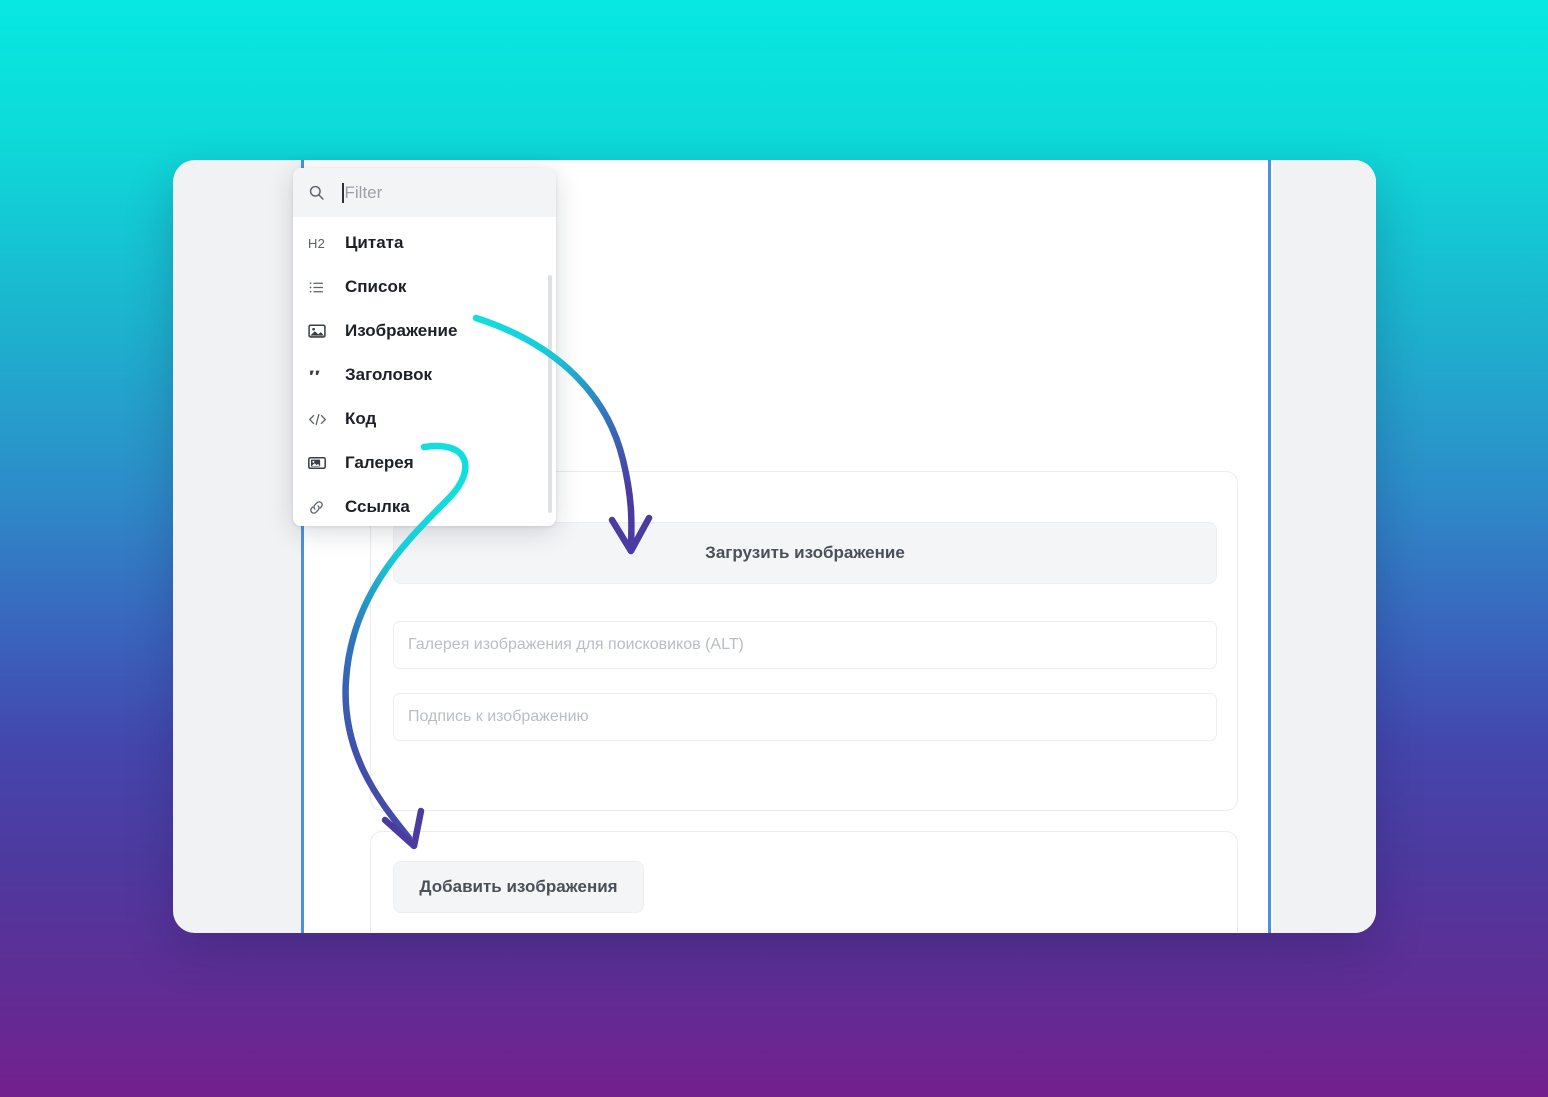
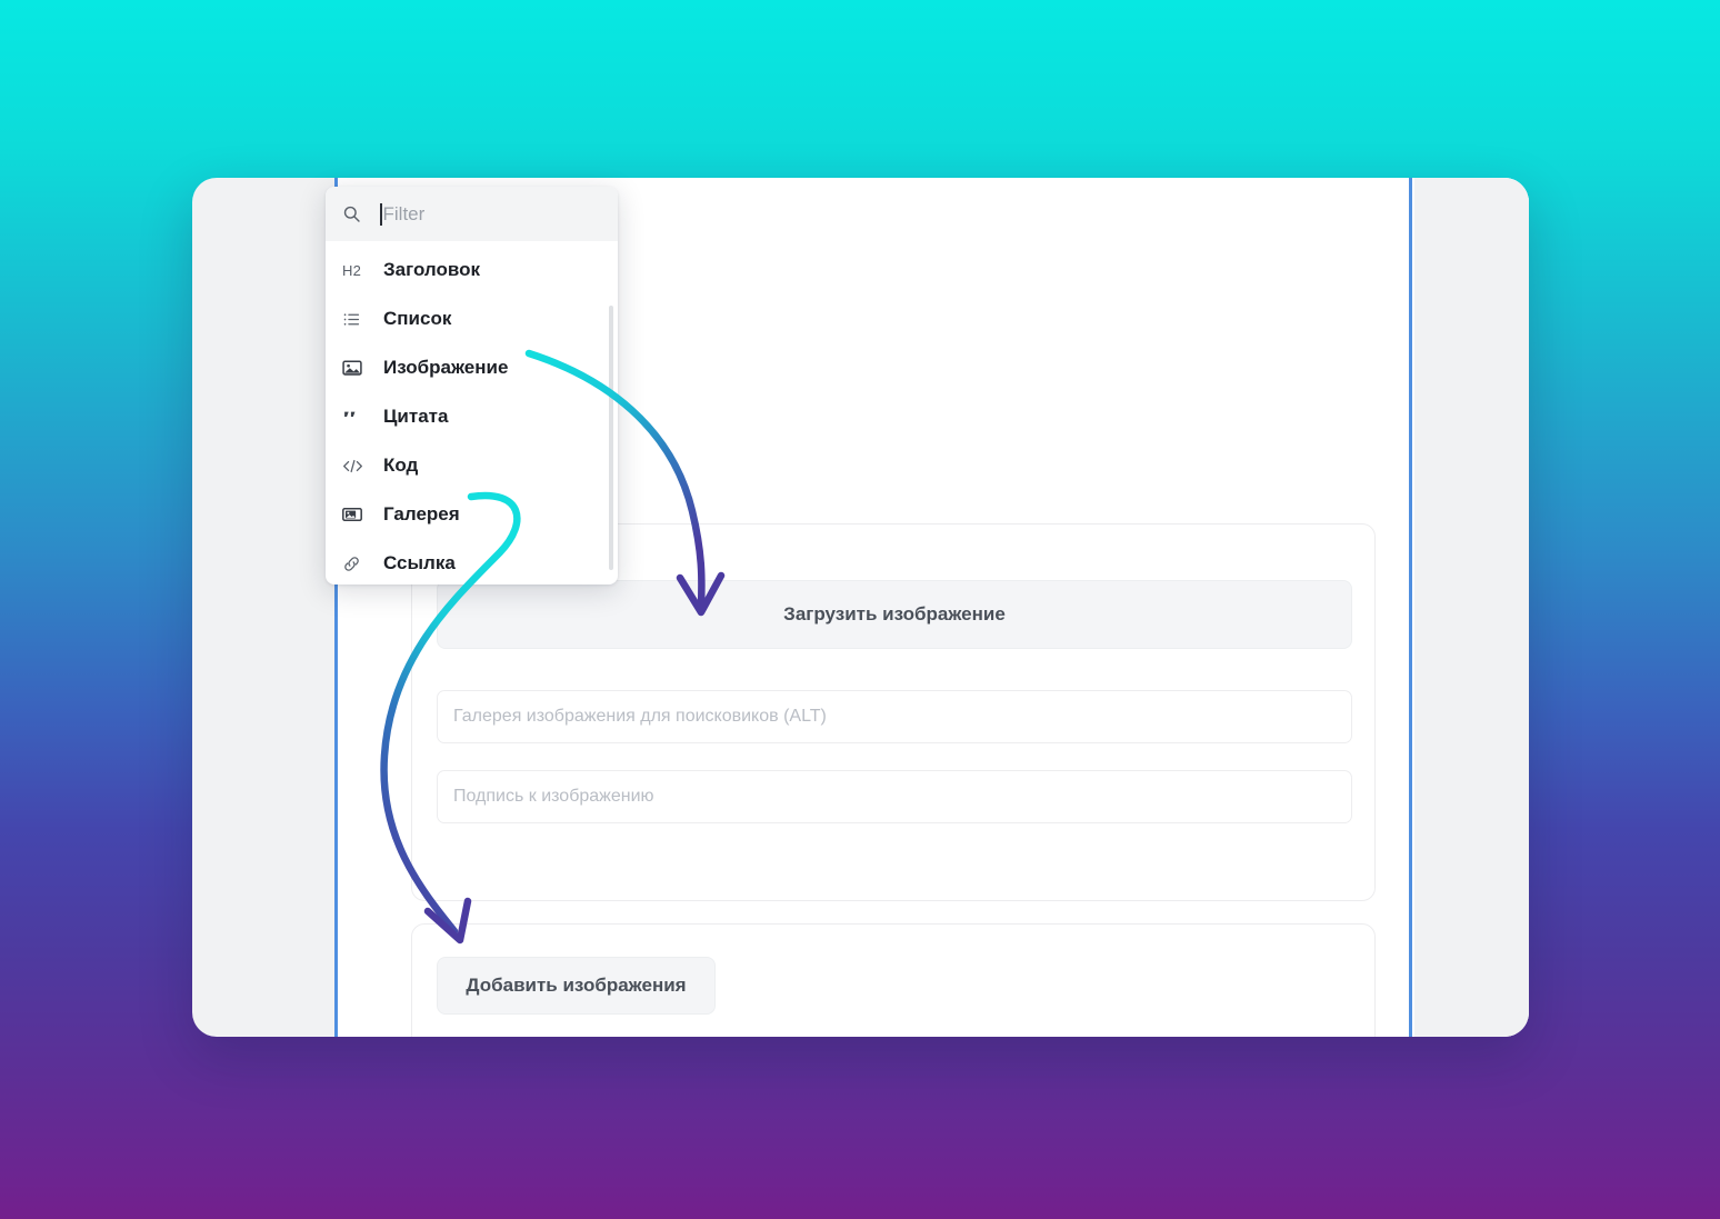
  Загрузить изображение
  Галерея изображения для поисковиков (ALT)
  Подпись к изображению
  Добавить изображения
  Filter
  H2
- Цитата
+ Заголовок
  Список
  Изображение
- Заголовок
+ Цитата
  Код
  Галерея
  Ссылка
